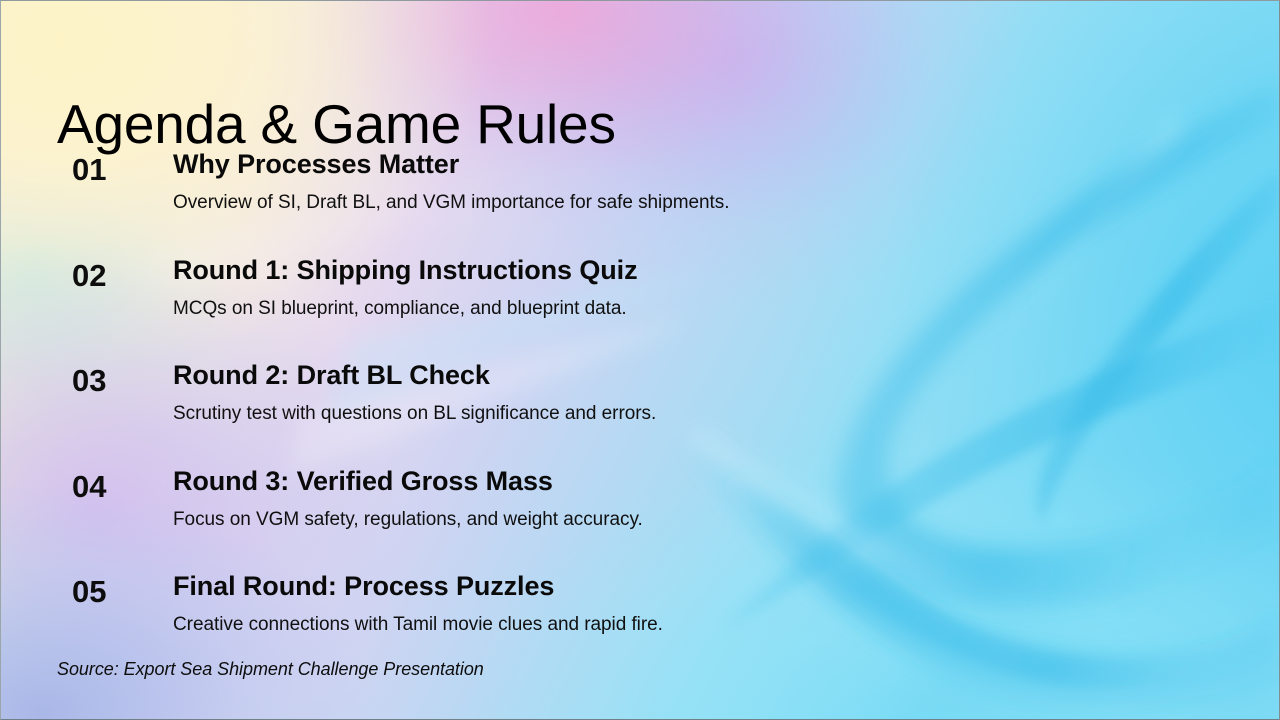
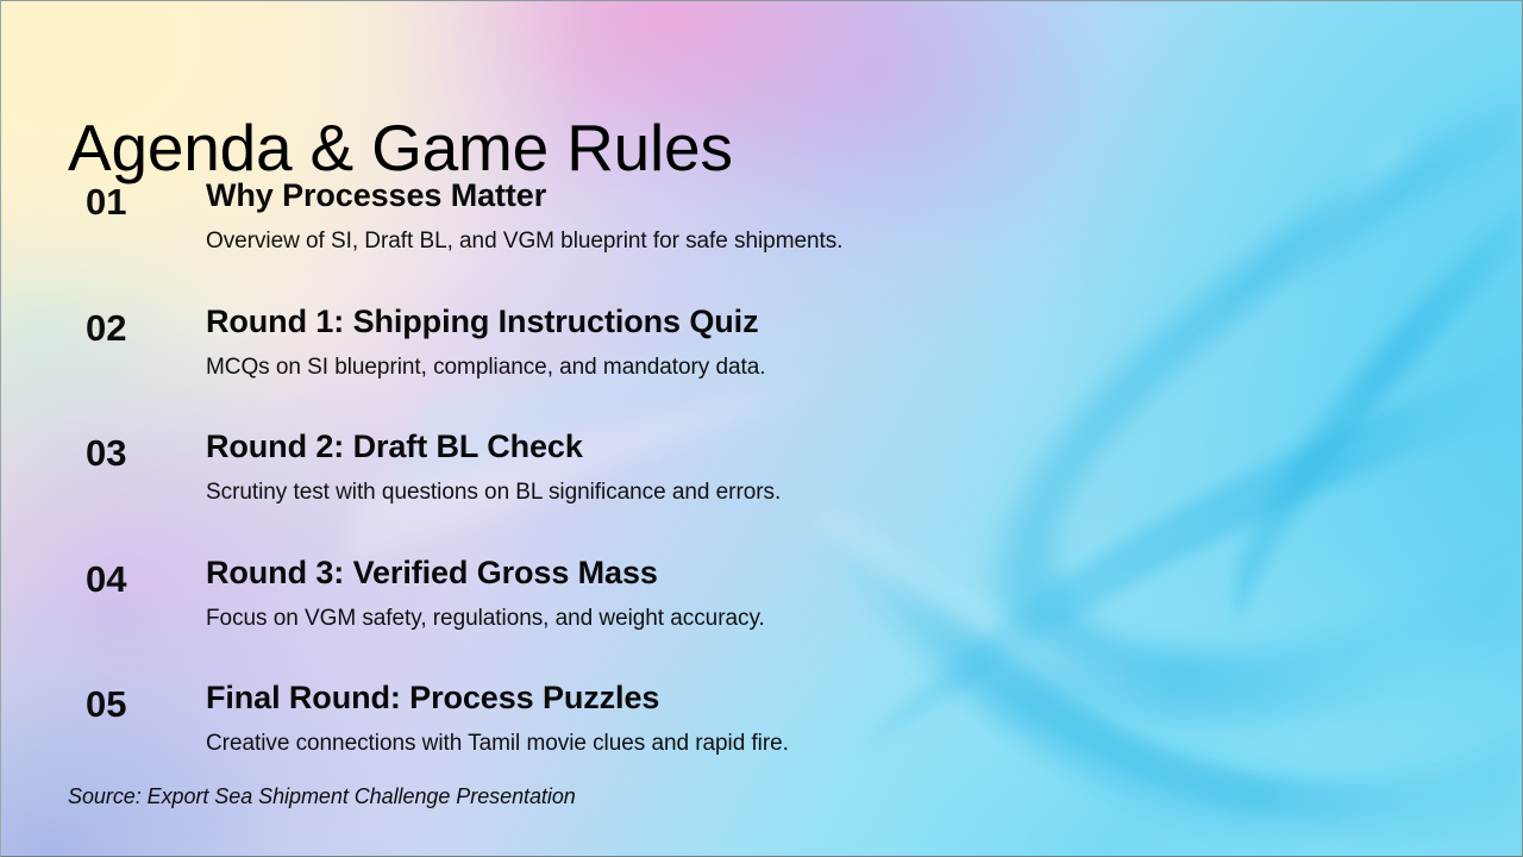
  Agenda & Game Rules
  01
  Why Processes Matter
- Overview of SI, Draft BL, and VGM importance for safe shipments.
+ Overview of SI, Draft BL, and VGM blueprint for safe shipments.
  02
  Round 1: Shipping Instructions Quiz
- MCQs on SI blueprint, compliance, and blueprint data.
+ MCQs on SI blueprint, compliance, and mandatory data.
  03
  Round 2: Draft BL Check
  Scrutiny test with questions on BL significance and errors.
  04
  Round 3: Verified Gross Mass
  Focus on VGM safety, regulations, and weight accuracy.
  05
  Final Round: Process Puzzles
  Creative connections with Tamil movie clues and rapid fire.
  Source: Export Sea Shipment Challenge Presentation
